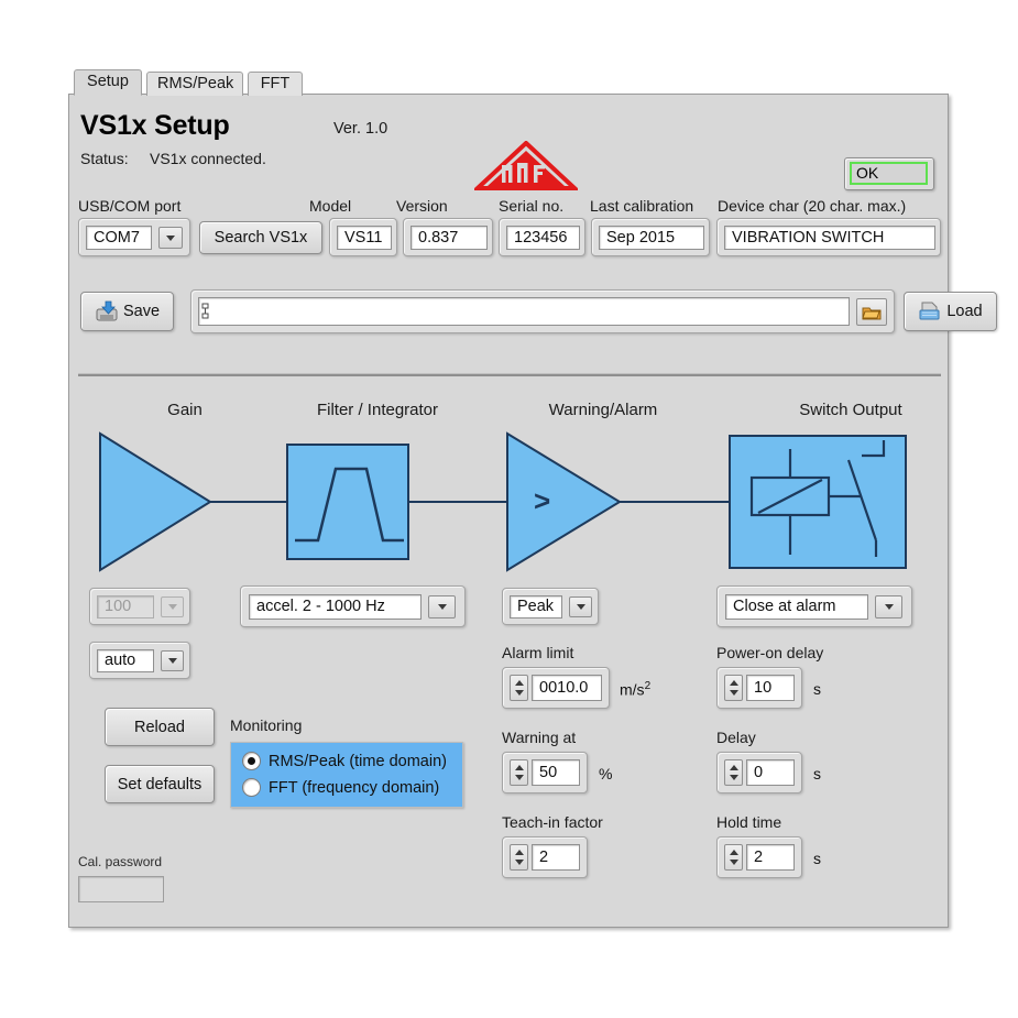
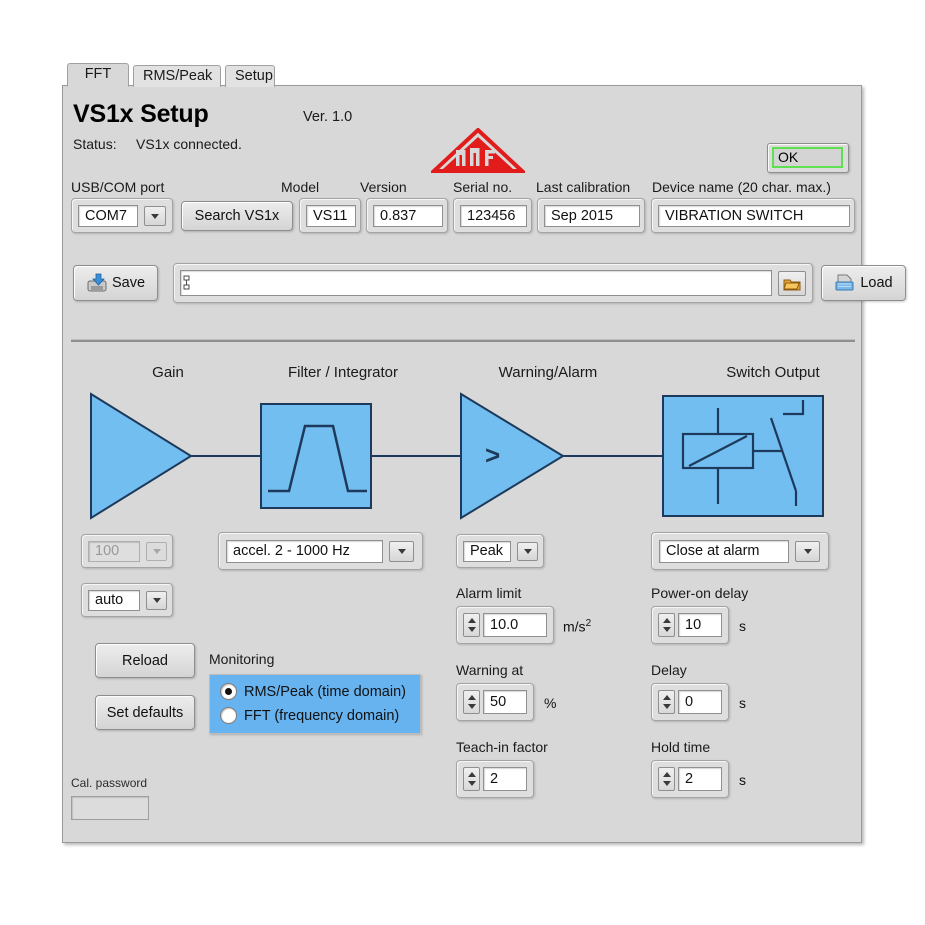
- Setup
+ FFT
  RMS/Peak
- FFT
+ Setup
  VS1x Setup
  Ver. 1.0
  Status:
  VS1x connected.
  OK
  USB/COM port
  Model
  Version
  Serial no.
  Last calibration
- Device char (20 char. max.)
+ Device name (20 char. max.)
  COM7
  Search VS1x
  VS11
  0.837
  123456
  Sep 2015
  VIBRATION SWITCH
  Save
  Load
  Gain
  Filter / Integrator
  Warning/Alarm
  Switch Output
  >
  100
  auto
  accel. 2 - 1000 Hz
  Peak
  Close at alarm
  Alarm limit
- 0010.0
+ 10.0
  m/s2
  Warning at
  50
  %
  Teach-in factor
  2
  Power-on delay
  10
  s
  Delay
  0
  s
  Hold time
  2
  s
  Reload
  Set defaults
  Monitoring
  RMS/Peak (time domain)
  FFT (frequency domain)
  Cal. password
